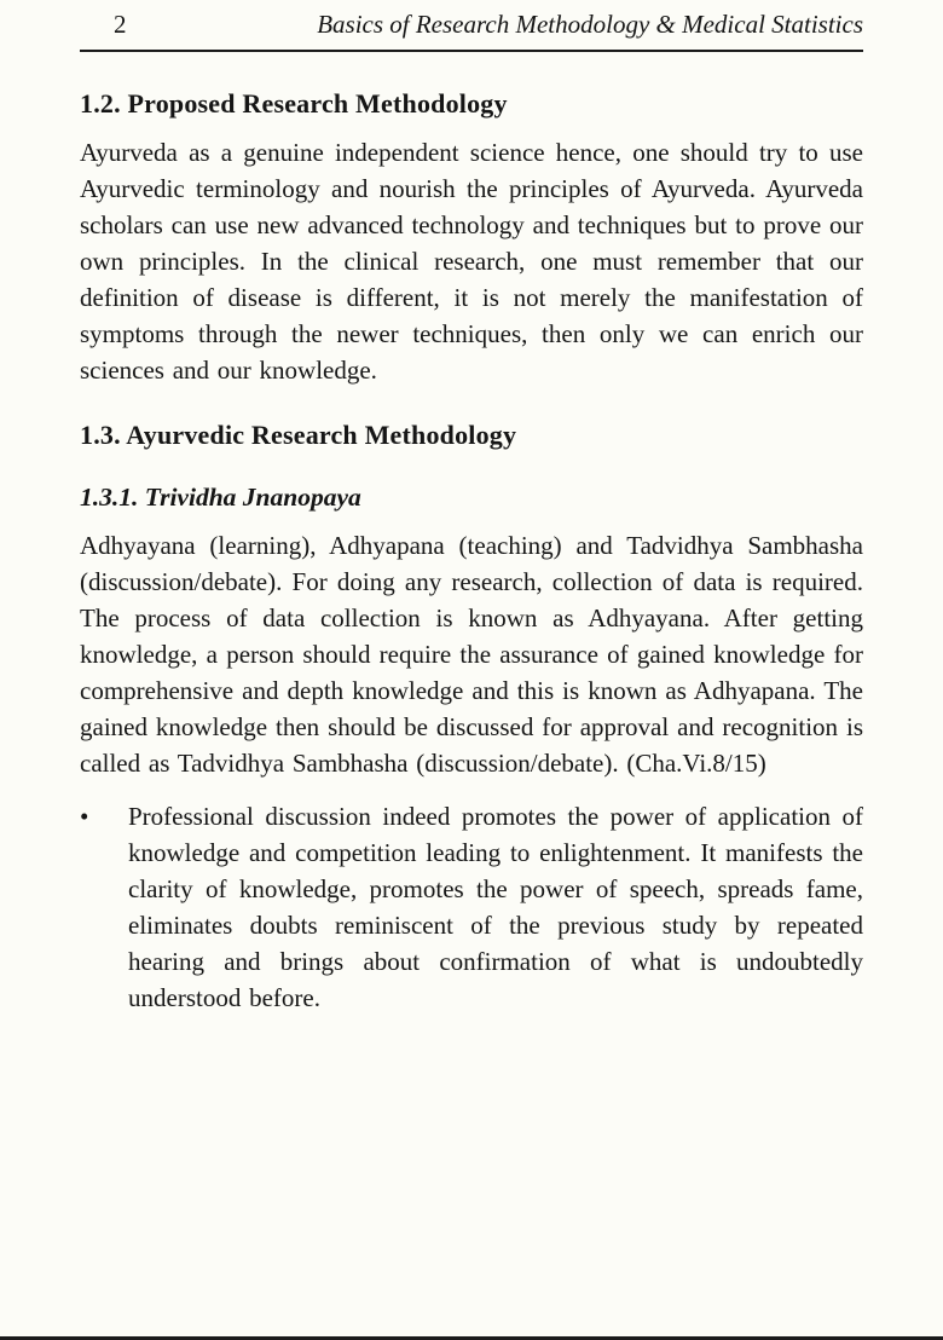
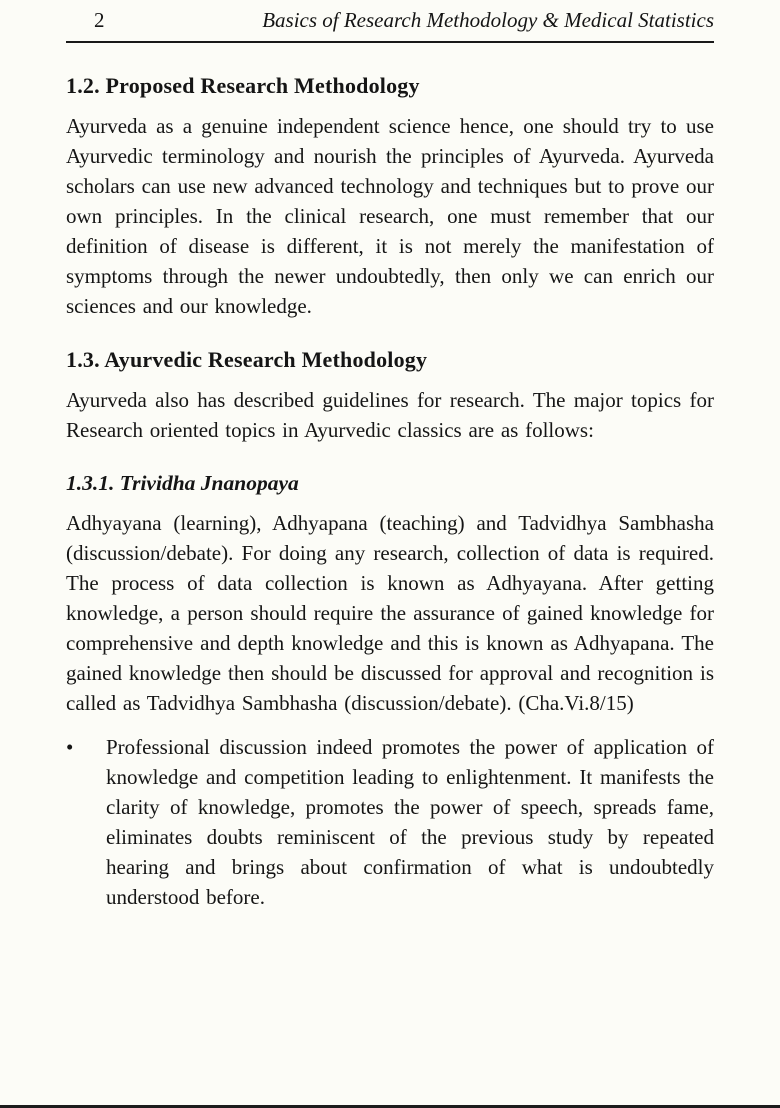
  2
  Basics of Research Methodology & Medical Statistics
  1.2. Proposed Research Methodology
- Ayurveda as a genuine independent science hence, one should try to use Ayurvedic terminology and nourish the principles of Ayurveda. Ayurveda scholars can use new advanced technology and techniques but to prove our own principles. In the clinical research, one must remember that our definition of disease is different, it is not merely the manifestation of symptoms through the newer techniques, then only we can enrich our sciences and our knowledge.
+ Ayurveda as a genuine independent science hence, one should try to use Ayurvedic terminology and nourish the principles of Ayurveda. Ayurveda scholars can use new advanced technology and techniques but to prove our own principles. In the clinical research, one must remember that our definition of disease is different, it is not merely the manifestation of symptoms through the newer undoubtedly, then only we can enrich our sciences and our knowledge.
  1.3. Ayurvedic Research Methodology
+ Ayurveda also has described guidelines for research. The major topics for Research oriented topics in Ayurvedic classics are as follows:
  1.3.1. Trividha Jnanopaya
  Adhyayana (learning), Adhyapana (teaching) and Tadvidhya Sambhasha (discussion/debate). For doing any research, collection of data is required. The process of data collection is known as Adhyayana. After getting knowledge, a person should require the assurance of gained knowledge for comprehensive and depth knowledge and this is known as Adhyapana. The gained knowledge then should be discussed for approval and recognition is called as Tadvidhya Sambhasha (discussion/debate). (Cha.Vi.8/15)
  •
  Professional discussion indeed promotes the power of application of knowledge and competition leading to enlightenment. It manifests the clarity of knowledge, promotes the power of speech, spreads fame, eliminates doubts reminiscent of the previous study by repeated hearing and brings about confirmation of what is undoubtedly understood before.
